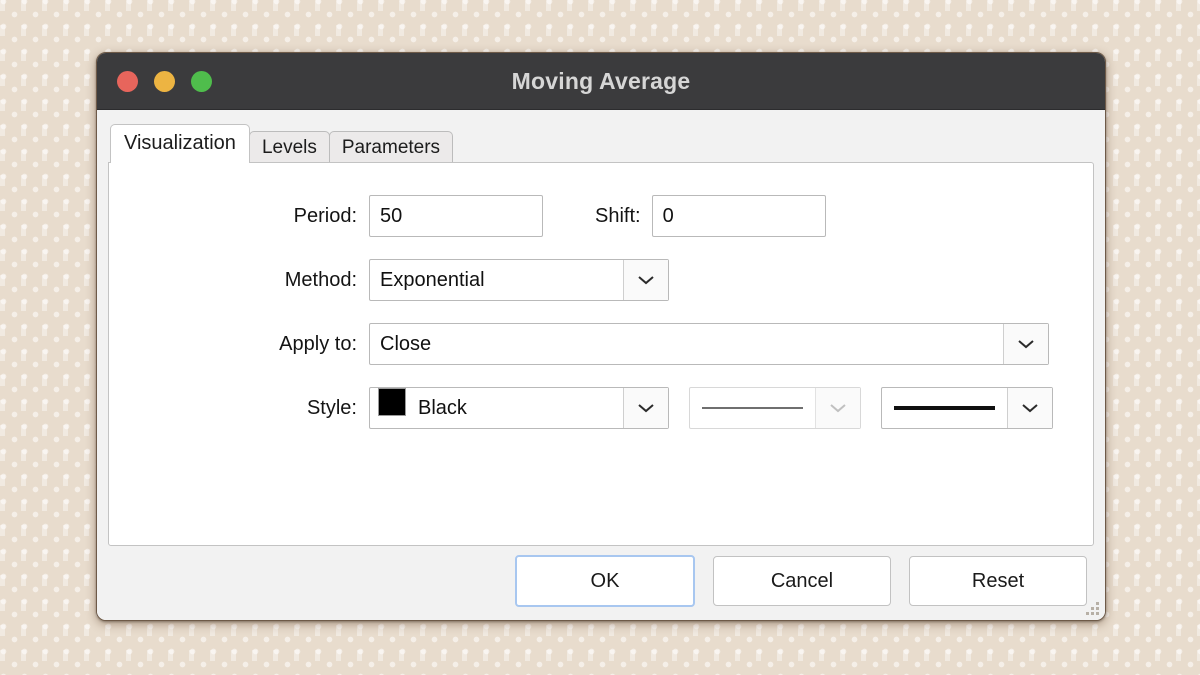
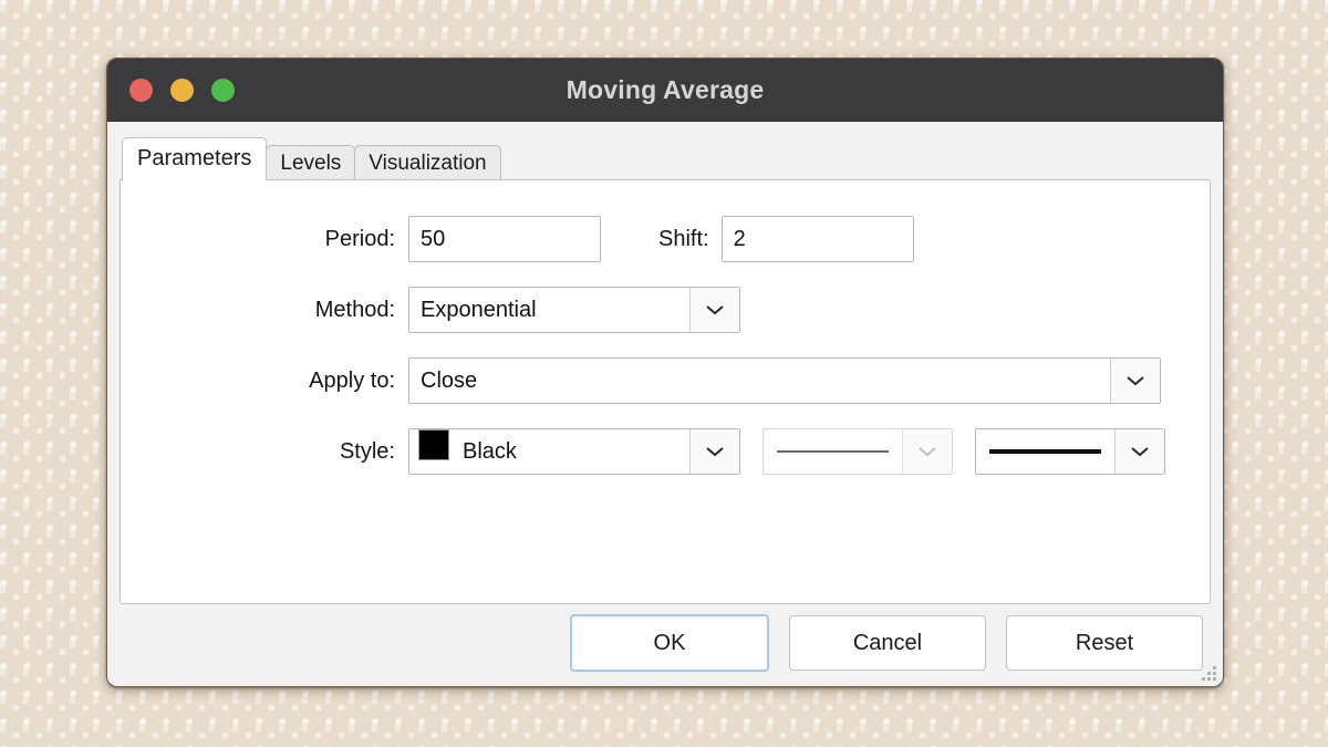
  Moving Average
- Visualization
+ Parameters
  Levels
- Parameters
+ Visualization
  Period:
  50
  Shift:
- 0
+ 2
  Method:
  Exponential
  Apply to:
  Close
  Style:
  Black
  OK
  Cancel
  Reset
